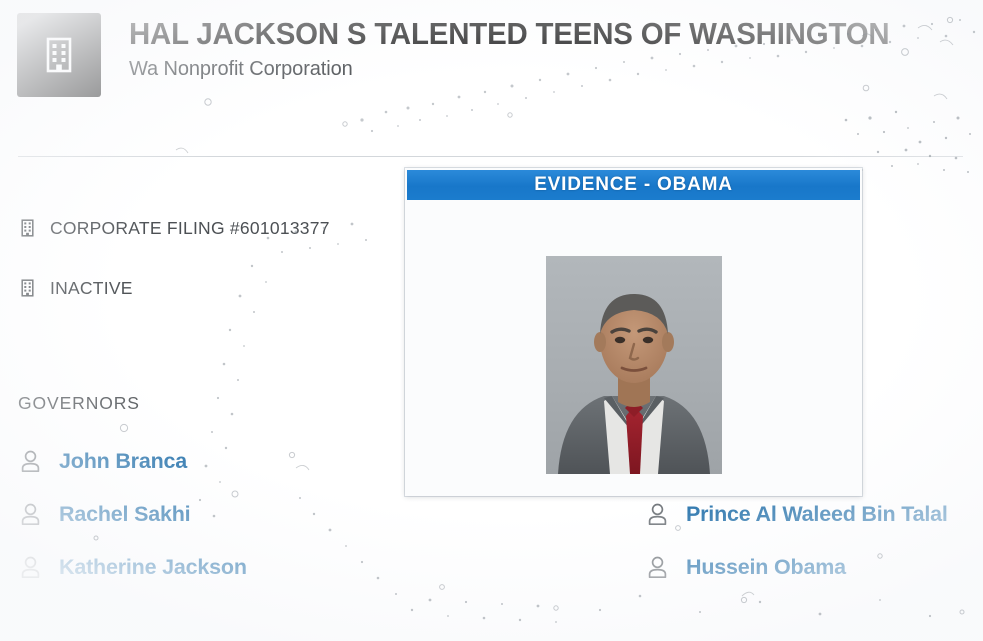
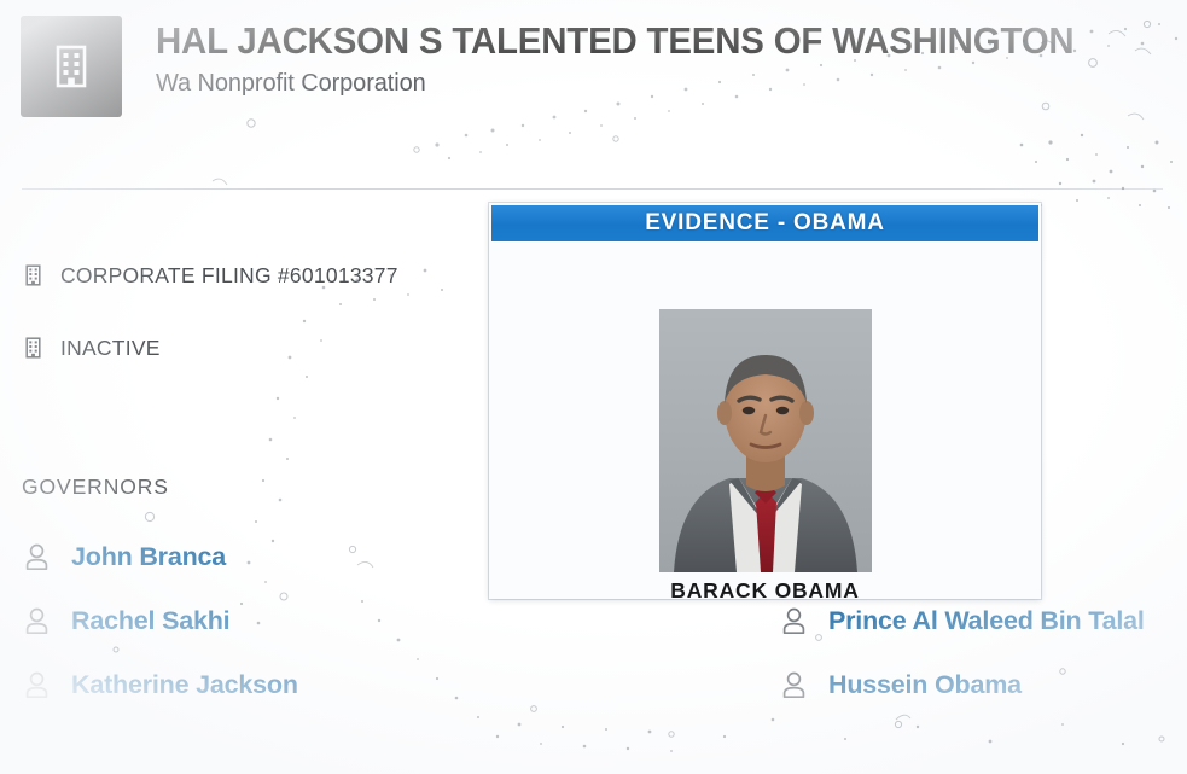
  EVIDENCE - OBAMA
+ BARACK OBAMA
